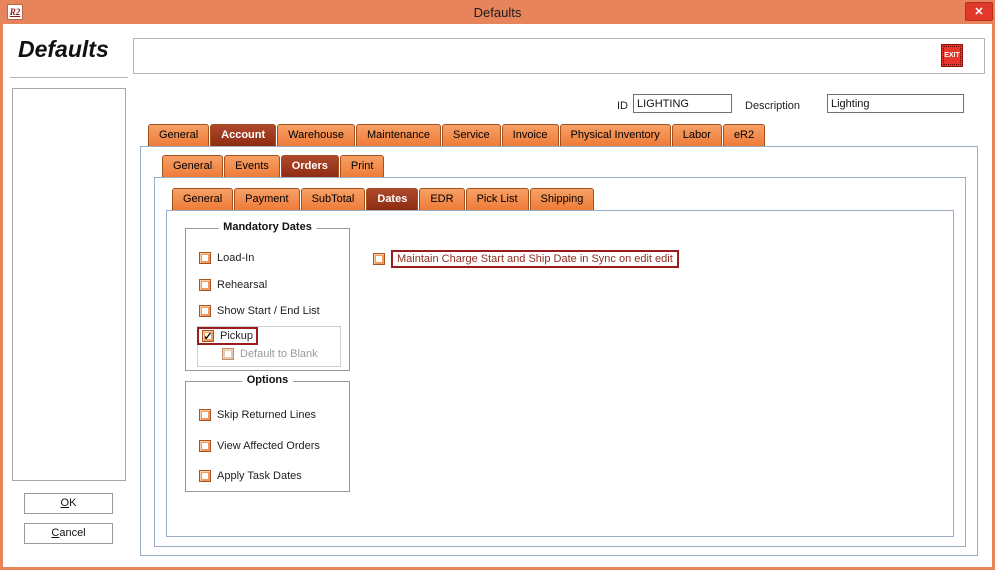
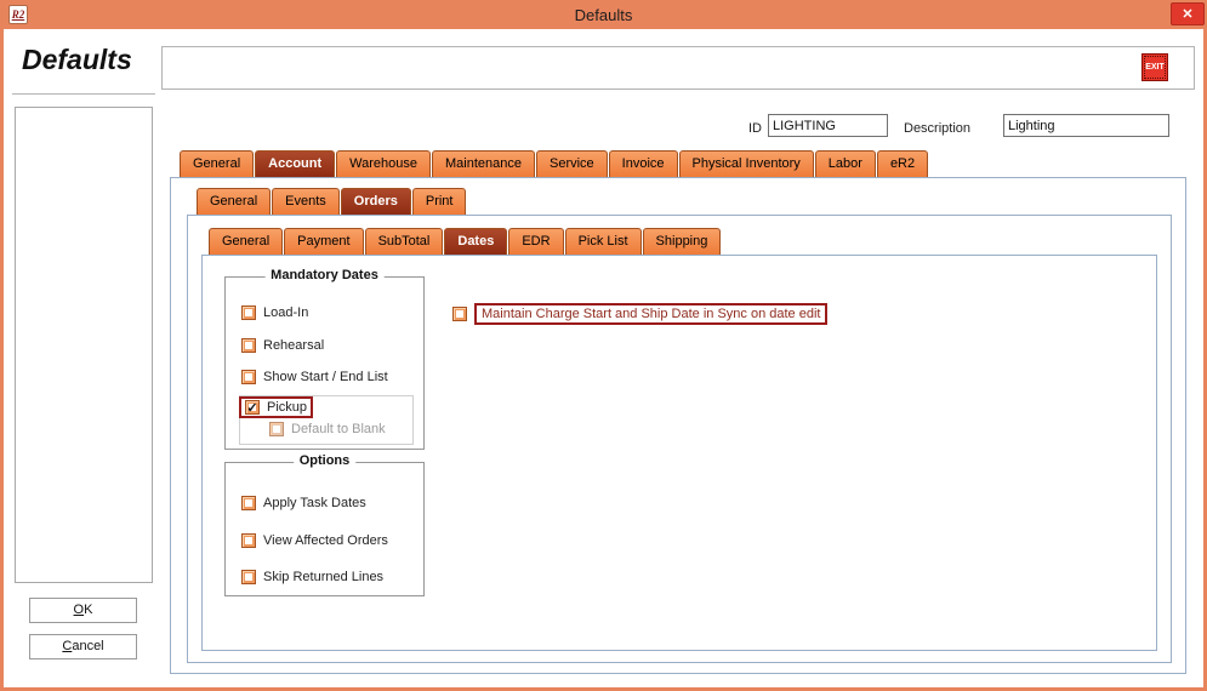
  R2
  Defaults
  ✕
  Defaults
  OK
  Cancel
  ID
  LIGHTING
  Description
  Lighting
  General Account Warehouse Maintenance Service Invoice Physical Inventory Labor eR2
  General Events Orders Print
  General Payment SubTotal Dates EDR Pick List Shipping
  Mandatory Dates
  Load-In
  Rehearsal
  Show Start / End List
  ✓
  Pickup
  Default to Blank
  Options
- Skip Returned Lines
+ Apply Task Dates
  View Affected Orders
- Apply Task Dates
+ Skip Returned Lines
- Maintain Charge Start and Ship Date in Sync on edit edit
+ Maintain Charge Start and Ship Date in Sync on date edit
